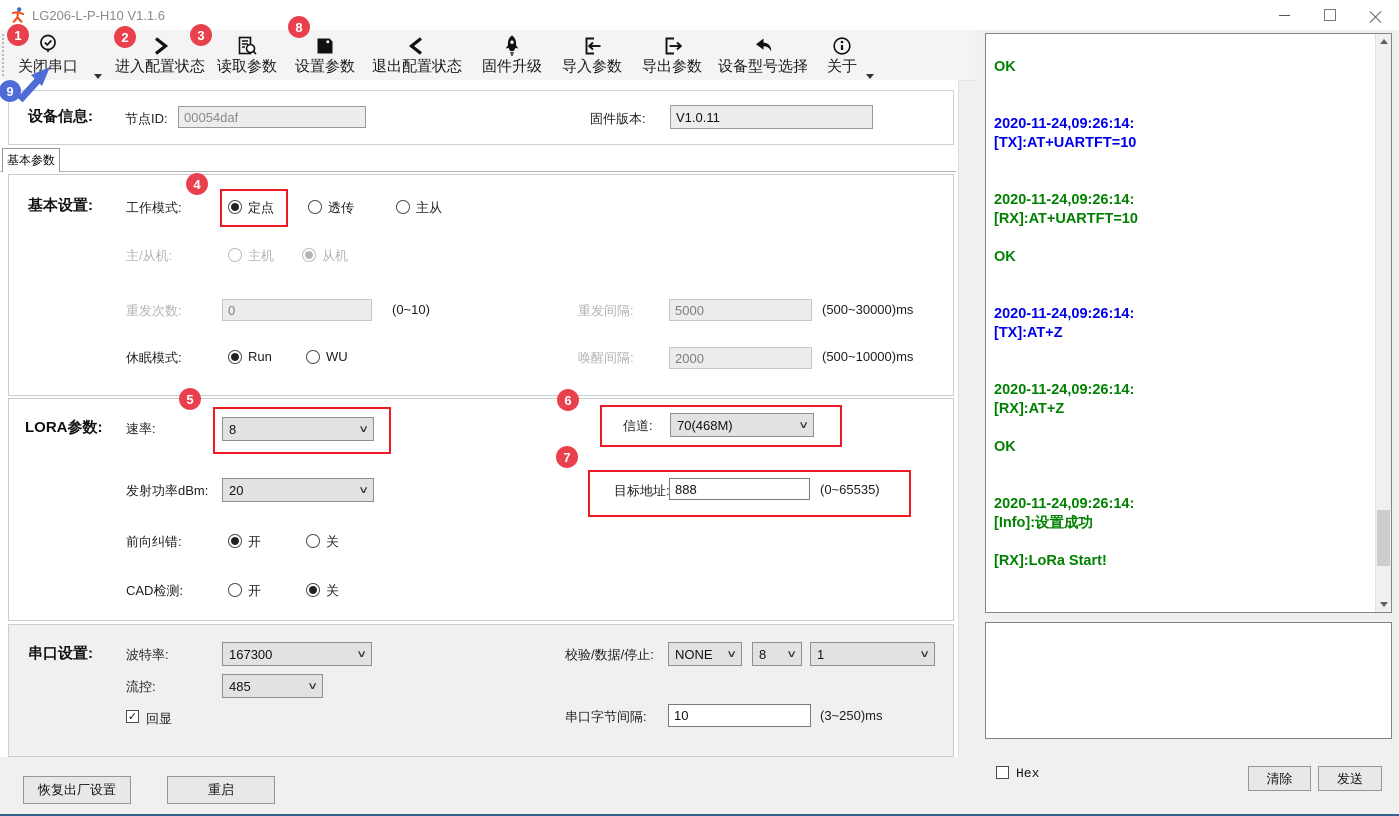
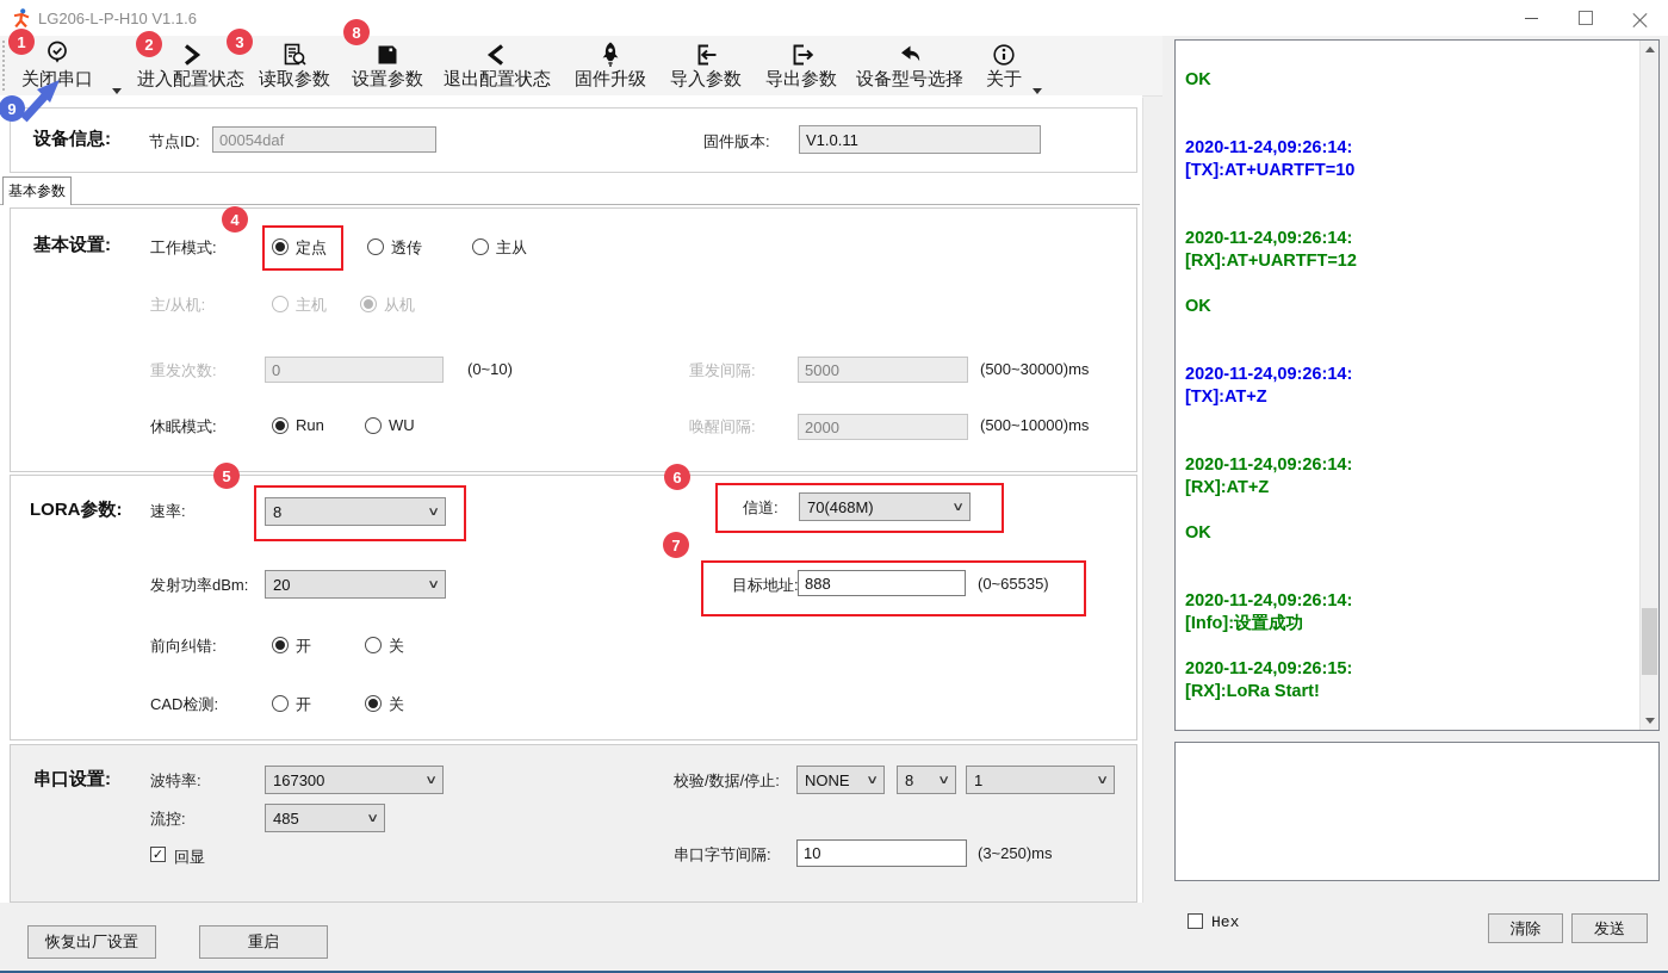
  LG206-L-P-H10 V1.1.6
  关闭串口
  进入配置状态
  读取参数
  设置参数
  退出配置状态
  固件升级
  导入参数
  导出参数
  设备型号选择
  关于
  设备信息:
  节点ID:
  00054daf
  固件版本:
  V1.0.11
  基本参数
  基本设置:
  工作模式:
  定点
  透传
  主从
  主/从机:
  主机
  从机
  重发次数:
  0
  (0~10)
  重发间隔:
  5000
  (500~30000)ms
  休眠模式:
  Run
  WU
  唤醒间隔:
  2000
  (500~10000)ms
  LORA参数:
  速率:
  8
  信道:
  70(468M)
  发射功率dBm:
  20
  目标地址:
  888
  (0~65535)
  前向纠错:
  开
  关
  CAD检测:
  开
  关
  串口设置:
  波特率:
  167300
  校验/数据/停止:
  NONE
  8
  1
  流控:
  485
  回显
  串口字节间隔:
  10
  (3~250)ms
  恢复出厂设置
  重启
  OK
  2020-11-24,09:26:14:
  [TX]:AT+UARTFT=10
  2020-11-24,09:26:14:
- [RX]:AT+UARTFT=10
+ [RX]:AT+UARTFT=12
  OK
  2020-11-24,09:26:14:
  [TX]:AT+Z
  2020-11-24,09:26:14:
  [RX]:AT+Z
  OK
  2020-11-24,09:26:14:
  [Info]:设置成功
+ 2020-11-24,09:26:15:
  [RX]:LoRa Start!
  Hex
  清除
  发送
  1
  2
  3
  8
  4
  5
  6
  7
  9
